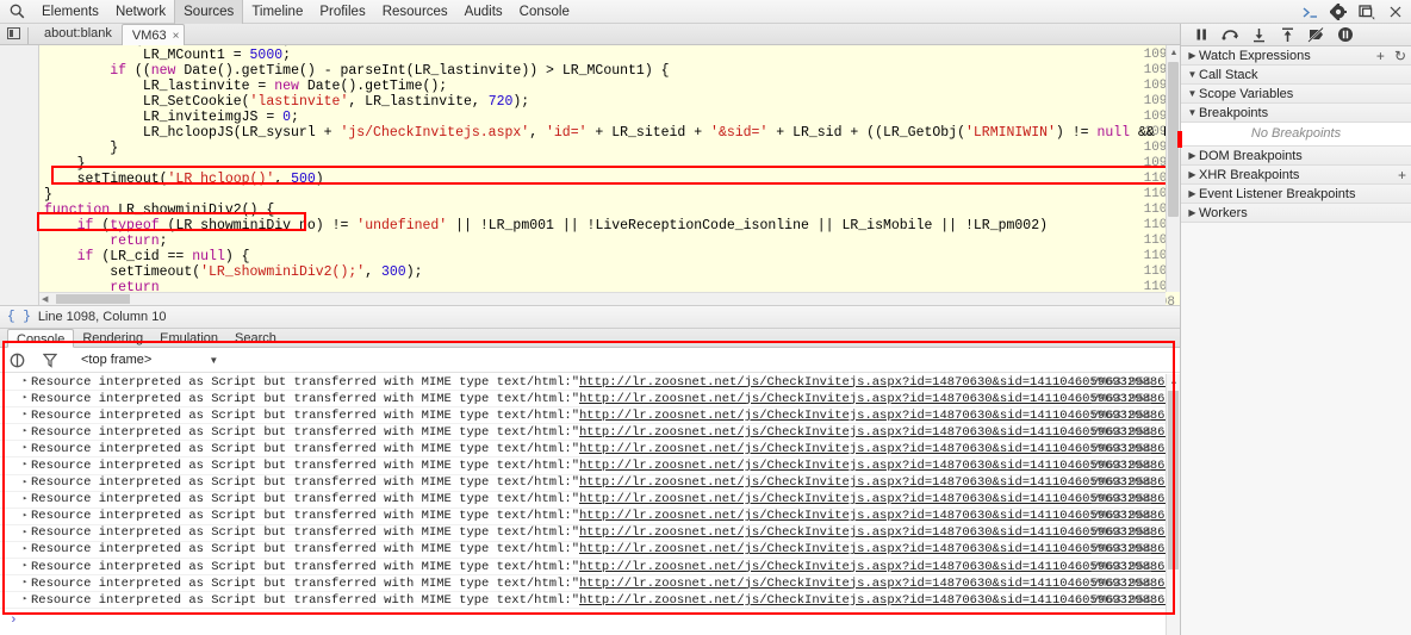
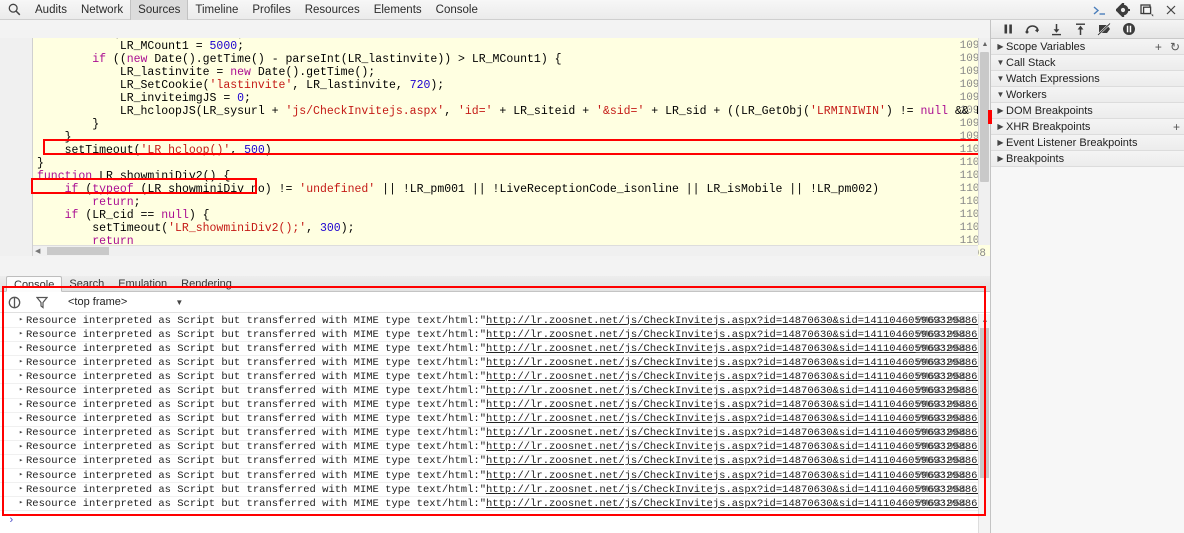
- Elements
+ Audits
  Network
  Sources
  Timeline
  Profiles
  Resources
- Audits
+ Elements
  Console
- about:blank
- VM63 ×
  109
  109
  109
  109
  109
  109
  109
  109
  110
  110
  110
  110
  110
  110
  110
  110
  LR_MCount1 = 5000;
  if ((new Date().getTime() - parseInt(LR_lastinvite)) > LR_MCount1) {
  LR_lastinvite = new Date().getTime();
  LR_SetCookie('lastinvite', LR_lastinvite, 720);
  LR_inviteimgJS = 0;
  LR_hcloopJS(LR_sysurl + 'js/CheckInvitejs.aspx', 'id=' + LR_siteid + '&sid=' + LR_sid + ((LR_GetObj('LRMINIWIN') != null &&
  }
  }
  setTimeout('LR_hcloop()', 500)
  }
  function LR_showminiDiv2() {
  if (typeof (LR_showminiDiv_no) != 'undefined' || !LR_pm001 || !LiveReceptionCode_isonline || LR_isMobile || !LR_pm002)
  return;
  if (LR_cid == null) {
  setTimeout('LR_showminiDiv2();', 300);
  return
- { }
- Line 1098, Column 10
  ▶
- Watch Expressions
+ Scope Variables
  +
  ↻
  ▼
  Call Stack
  ▼
- Scope Variables
+ Watch Expressions
  ▼
- Breakpoints
+ Workers
- No Breakpoints
  ▶
  DOM Breakpoints
  ▶
  XHR Breakpoints
  +
  ▶
  Event Listener Breakpoints
  ▶
- Workers
+ Breakpoints
  Console
- Rendering
+ Search
  Emulation
- Search
+ Rendering
  <top frame>
  ▼
  ▸
  Resource interpreted as Script but transferred with MIME type text/html:
  "
  http://lr.zoosnet.net/js/CheckInvitejs.aspx?id=14870630&sid=141104605969329886
  VM63:954
  ▸
  Resource interpreted as Script but transferred with MIME type text/html:
  "
  http://lr.zoosnet.net/js/CheckInvitejs.aspx?id=14870630&sid=141104605969329886
  VM63:954
  ▸
  Resource interpreted as Script but transferred with MIME type text/html:
  "
  http://lr.zoosnet.net/js/CheckInvitejs.aspx?id=14870630&sid=141104605969329886
  VM63:954
  ▸
  Resource interpreted as Script but transferred with MIME type text/html:
  "
  http://lr.zoosnet.net/js/CheckInvitejs.aspx?id=14870630&sid=141104605969329886
  VM63:954
  ▸
  Resource interpreted as Script but transferred with MIME type text/html:
  "
  http://lr.zoosnet.net/js/CheckInvitejs.aspx?id=14870630&sid=141104605969329886
  VM63:954
  ▸
  Resource interpreted as Script but transferred with MIME type text/html:
  "
  http://lr.zoosnet.net/js/CheckInvitejs.aspx?id=14870630&sid=141104605969329886
  VM63:954
  ▸
  Resource interpreted as Script but transferred with MIME type text/html:
  "
  http://lr.zoosnet.net/js/CheckInvitejs.aspx?id=14870630&sid=141104605969329886
  VM63:954
  ▸
  Resource interpreted as Script but transferred with MIME type text/html:
  "
  http://lr.zoosnet.net/js/CheckInvitejs.aspx?id=14870630&sid=141104605969329886
  VM63:954
  ▸
  Resource interpreted as Script but transferred with MIME type text/html:
  "
  http://lr.zoosnet.net/js/CheckInvitejs.aspx?id=14870630&sid=141104605969329886
  VM63:954
  ▸
  Resource interpreted as Script but transferred with MIME type text/html:
  "
  http://lr.zoosnet.net/js/CheckInvitejs.aspx?id=14870630&sid=141104605969329886
  VM63:954
  ▸
  Resource interpreted as Script but transferred with MIME type text/html:
  "
  http://lr.zoosnet.net/js/CheckInvitejs.aspx?id=14870630&sid=141104605969329886
  VM63:954
  ▸
  Resource interpreted as Script but transferred with MIME type text/html:
  "
  http://lr.zoosnet.net/js/CheckInvitejs.aspx?id=14870630&sid=141104605969329886
  VM63:954
  ▸
  Resource interpreted as Script but transferred with MIME type text/html:
  "
  http://lr.zoosnet.net/js/CheckInvitejs.aspx?id=14870630&sid=141104605969329886
  VM63:954
  ▸
  Resource interpreted as Script but transferred with MIME type text/html:
  "
  http://lr.zoosnet.net/js/CheckInvitejs.aspx?id=14870630&sid=141104605969329886
  VM63:954
  ›
